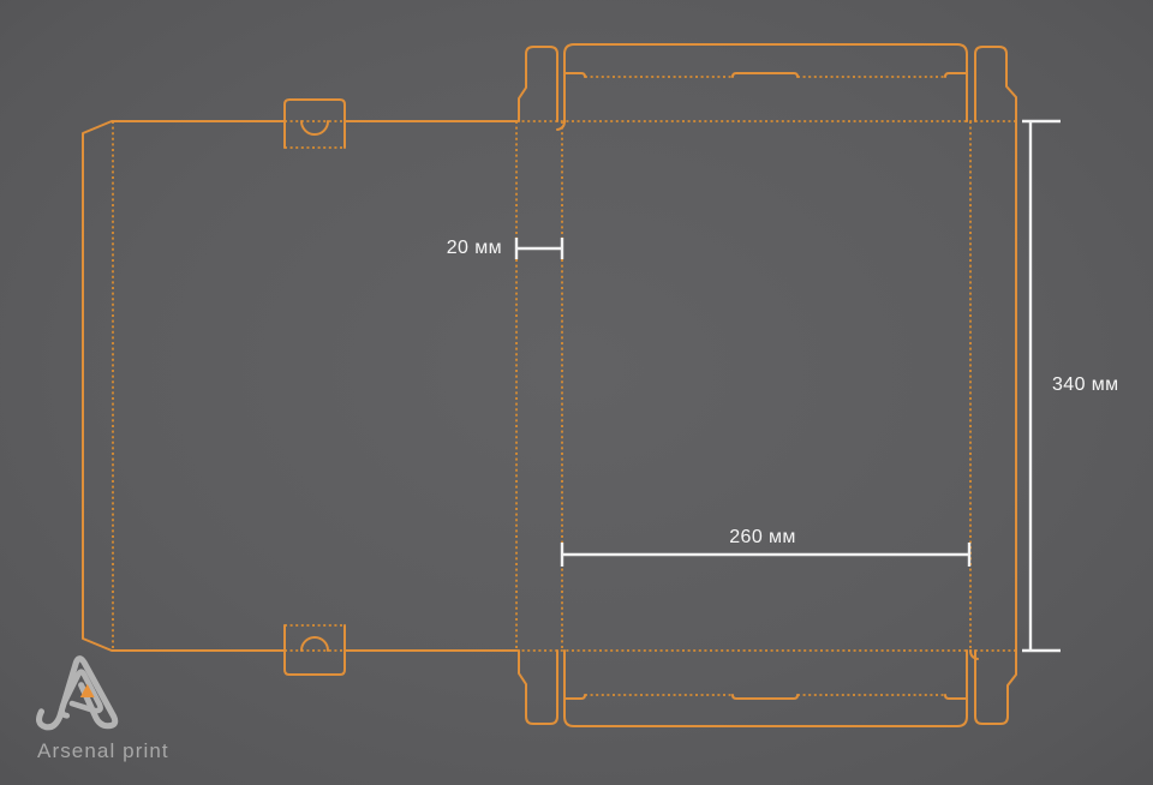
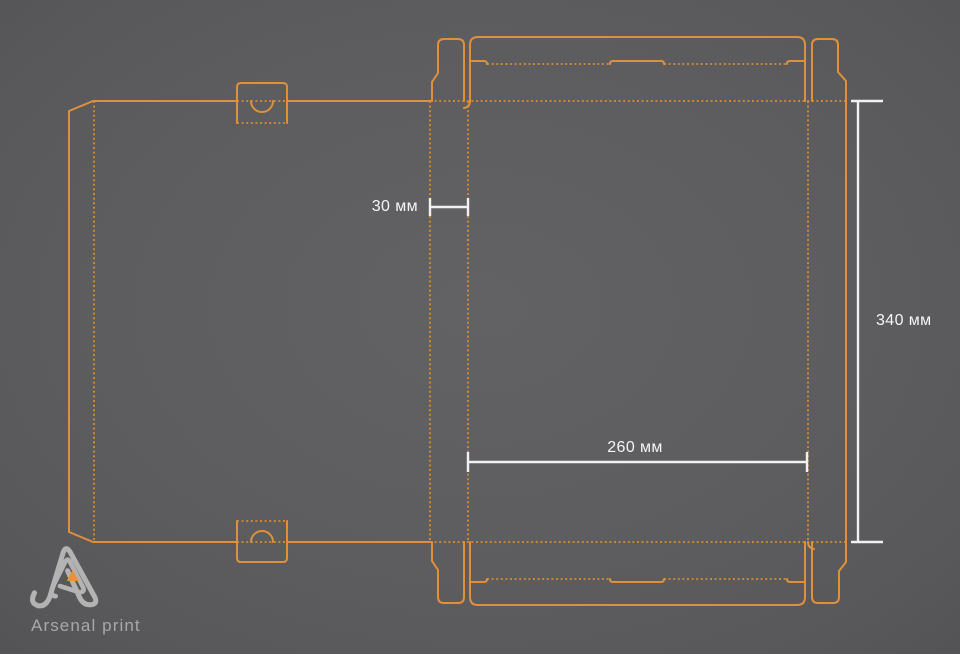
- 20 мм
+ 30 мм
  340 мм
  260 мм
  Arsenal print
